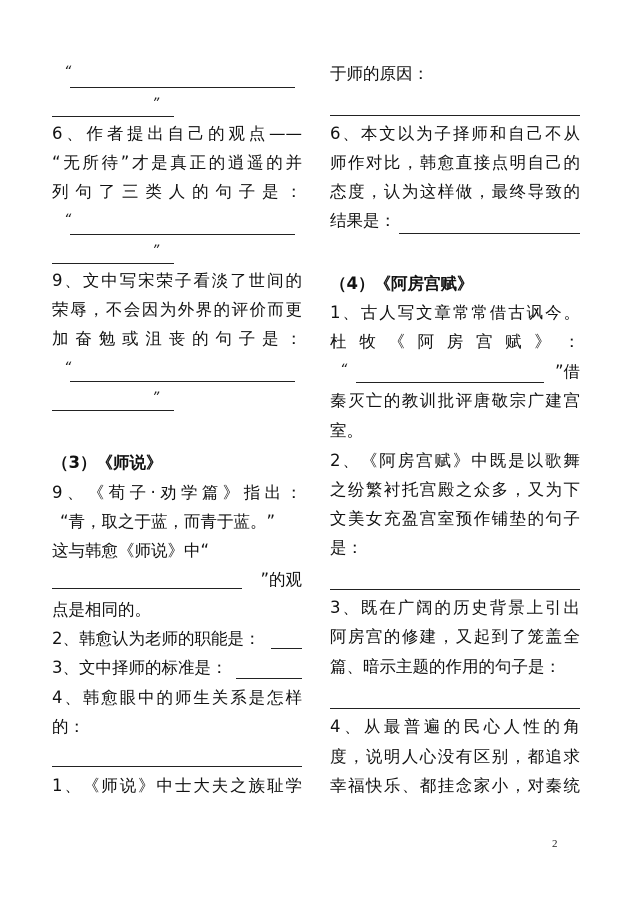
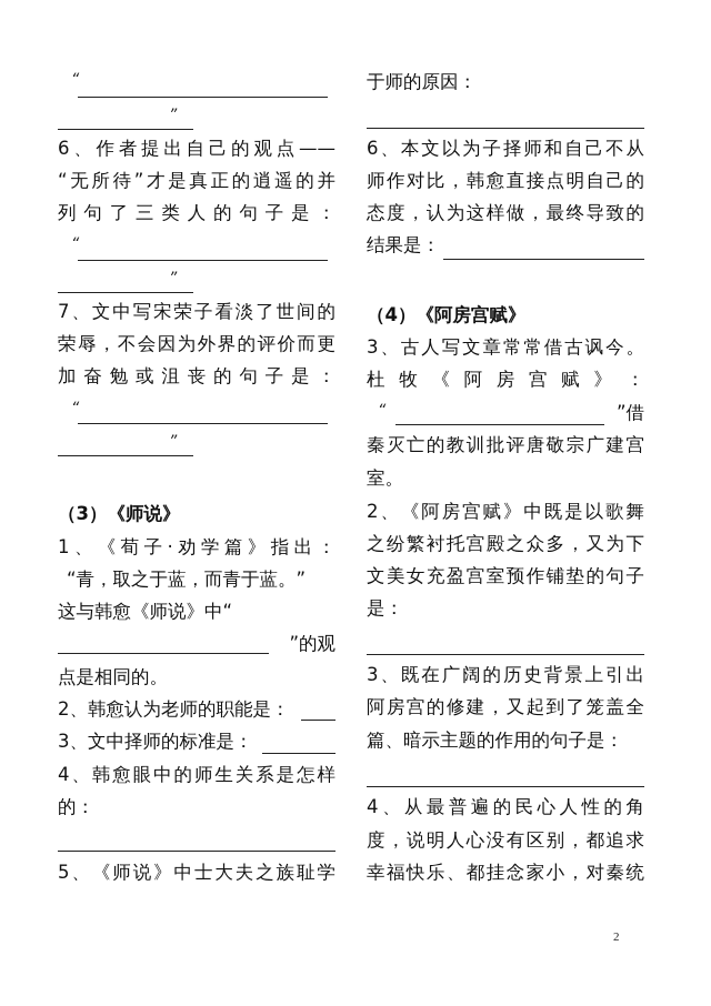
  “
  ”
  6、作者提出自己的观点——
  “无所待”才是真正的逍遥的并
  列句了三类人的句子是：
  “
  ”
- 9、文中写宋荣子看淡了世间的
+ 7、文中写宋荣子看淡了世间的
  荣辱，不会因为外界的评价而更
  加奋勉或沮丧的句子是：
  “
  ”
  （3）《师说》
- 9、《荀子·劝学篇》指出：
+ 1、《荀子·劝学篇》指出：
  “青，取之于蓝，而青于蓝。”
  这与韩愈《师说》中“
  ”的观
  点是相同的。
  2、韩愈认为老师的职能是：
  3、文中择师的标准是：
  4、韩愈眼中的师生关系是怎样
  的：
- 1、《师说》中士大夫之族耻学
+ 5、《师说》中士大夫之族耻学
  于师的原因：
  6、本文以为子择师和自己不从
  师作对比，韩愈直接点明自己的
  态度，认为这样做，最终导致的
  结果是：
  （4）《阿房宫赋》
- 1、古人写文章常常借古讽今。
+ 3、古人写文章常常借古讽今。
  杜牧《阿房宫赋》：
  “
  ”借
  秦灭亡的教训批评唐敬宗广建宫
  室。
  2、《阿房宫赋》中既是以歌舞
  之纷繁衬托宫殿之众多，又为下
  文美女充盈宫室预作铺垫的句子
  是：
  3、既在广阔的历史背景上引出
  阿房宫的修建，又起到了笼盖全
  篇、暗示主题的作用的句子是：
  4、从最普遍的民心人性的角
  度，说明人心没有区别，都追求
  幸福快乐、都挂念家小，对秦统
  2
